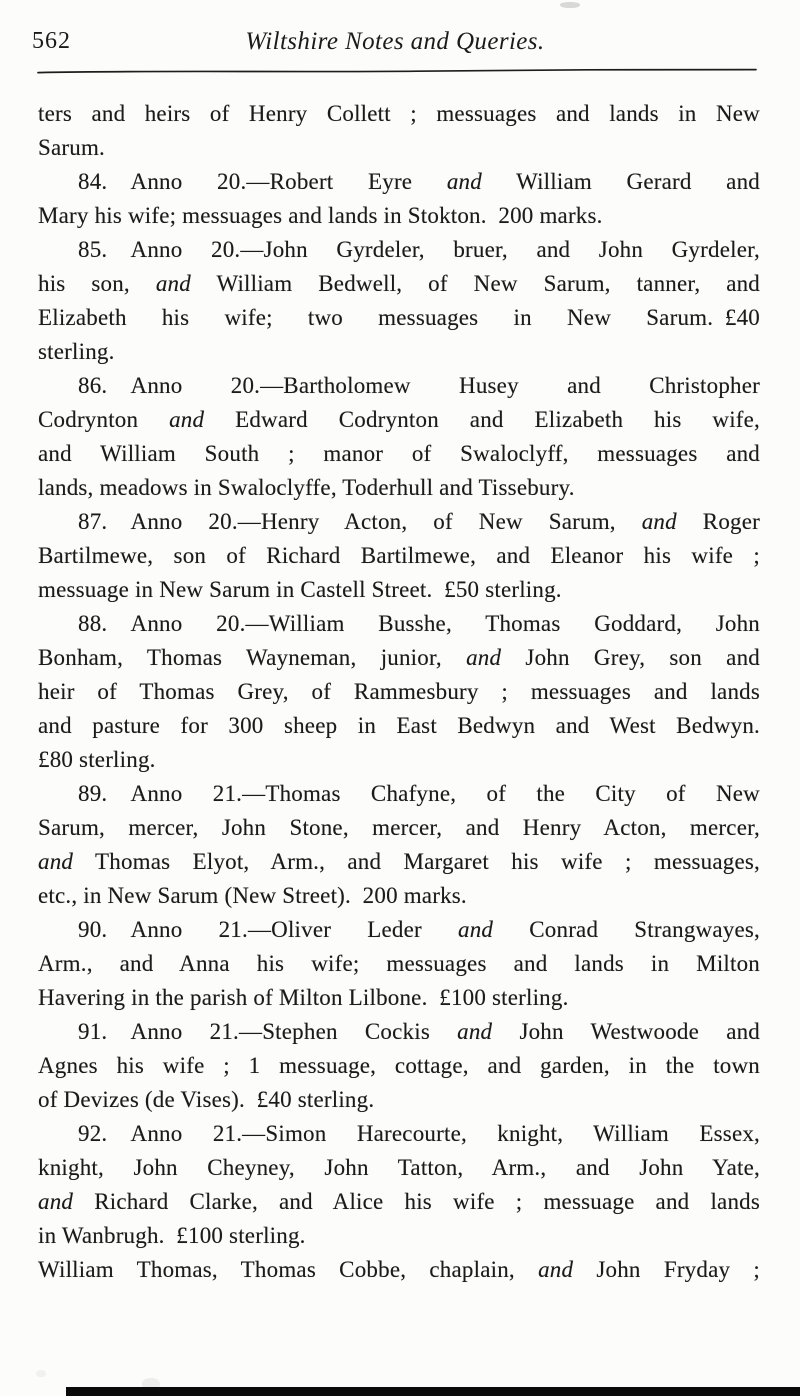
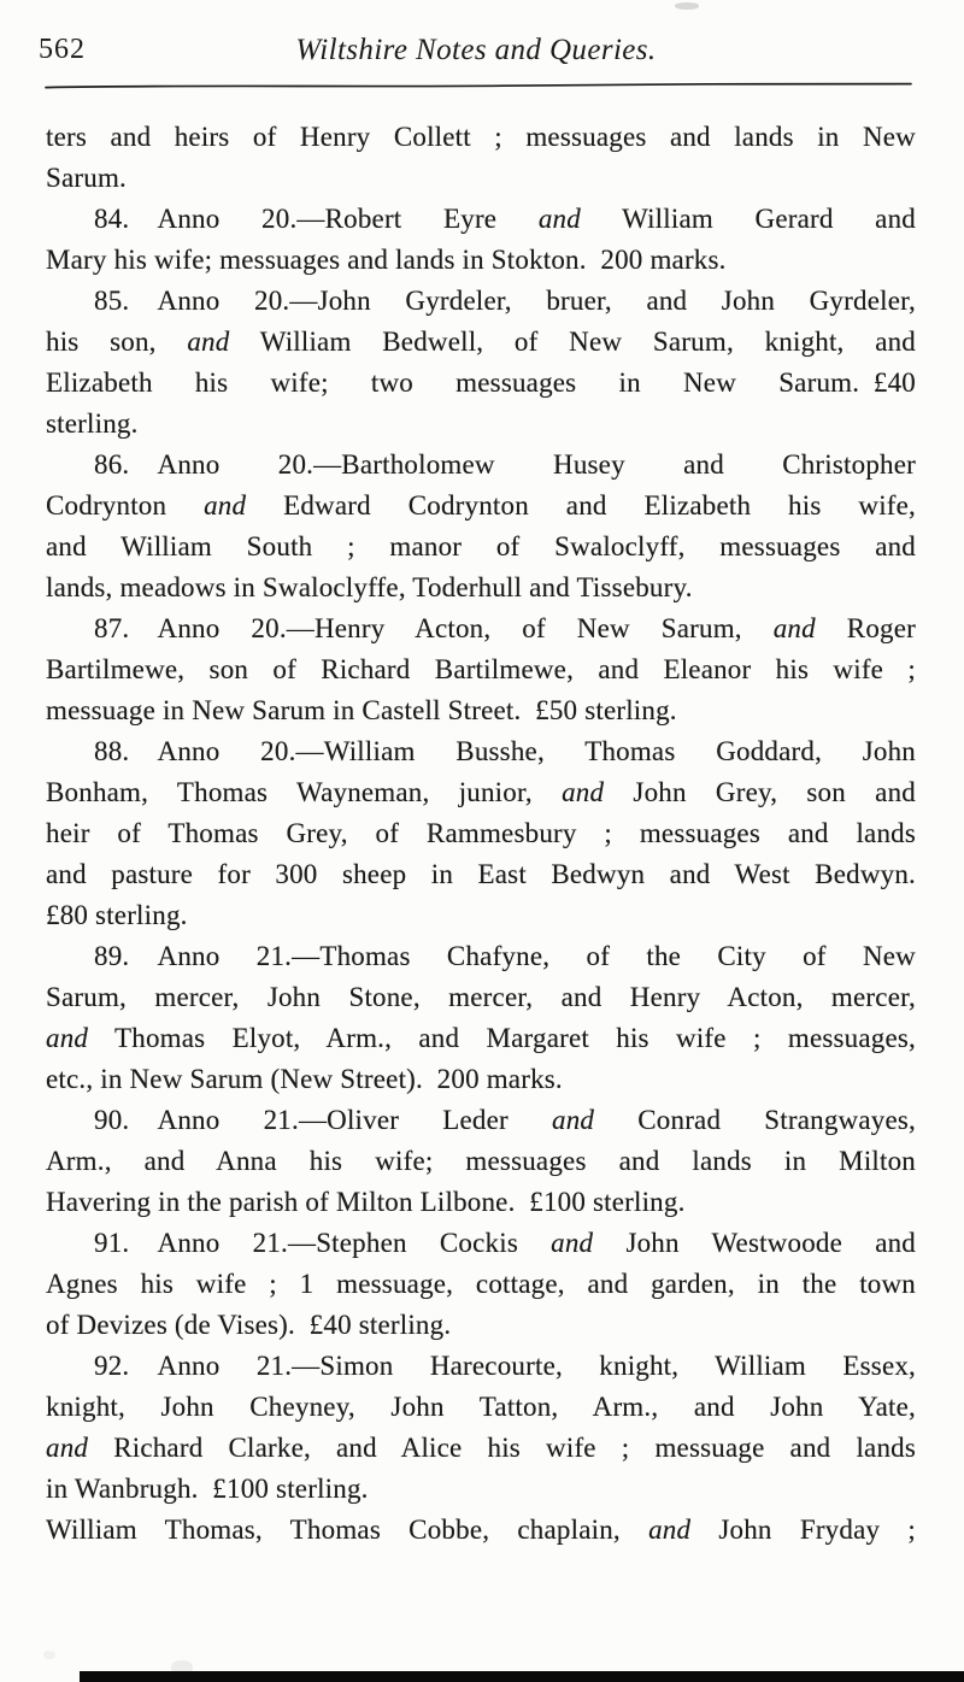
  562
  Wiltshire Notes and Queries.
  ters and heirs of Henry Collett ; messuages and lands in New
  Sarum.
  84. Anno 20.—Robert Eyre and William Gerard and
  Mary his wife; messuages and lands in Stokton. 200 marks.
  85. Anno 20.—John Gyrdeler, bruer, and John Gyrdeler,
- his son, and William Bedwell, of New Sarum, tanner, and
+ his son, and William Bedwell, of New Sarum, knight, and
  Elizabeth his wife; two messuages in New Sarum. £40
  sterling.
  86. Anno 20.—Bartholomew Husey and Christopher
  Codrynton and Edward Codrynton and Elizabeth his wife,
  and William South ; manor of Swaloclyff, messuages and
  lands, meadows in Swaloclyffe, Toderhull and Tissebury.
  87. Anno 20.—Henry Acton, of New Sarum, and Roger
  Bartilmewe, son of Richard Bartilmewe, and Eleanor his wife ;
  messuage in New Sarum in Castell Street. £50 sterling.
  88. Anno 20.—William Busshe, Thomas Goddard, John
  Bonham, Thomas Wayneman, junior, and John Grey, son and
  heir of Thomas Grey, of Rammesbury ; messuages and lands
  and pasture for 300 sheep in East Bedwyn and West Bedwyn.
  £80 sterling.
  89. Anno 21.—Thomas Chafyne, of the City of New
  Sarum, mercer, John Stone, mercer, and Henry Acton, mercer,
  and Thomas Elyot, Arm., and Margaret his wife ; messuages,
  etc., in New Sarum (New Street). 200 marks.
  90. Anno 21.—Oliver Leder and Conrad Strangwayes,
  Arm., and Anna his wife; messuages and lands in Milton
  Havering in the parish of Milton Lilbone. £100 sterling.
  91. Anno 21.—Stephen Cockis and John Westwoode and
  Agnes his wife ; 1 messuage, cottage, and garden, in the town
  of Devizes (de Vises). £40 sterling.
  92. Anno 21.—Simon Harecourte, knight, William Essex,
  knight, John Cheyney, John Tatton, Arm., and John Yate,
  and Richard Clarke, and Alice his wife ; messuage and lands
  in Wanbrugh. £100 sterling.
  William Thomas, Thomas Cobbe, chaplain, and John Fryday ;
